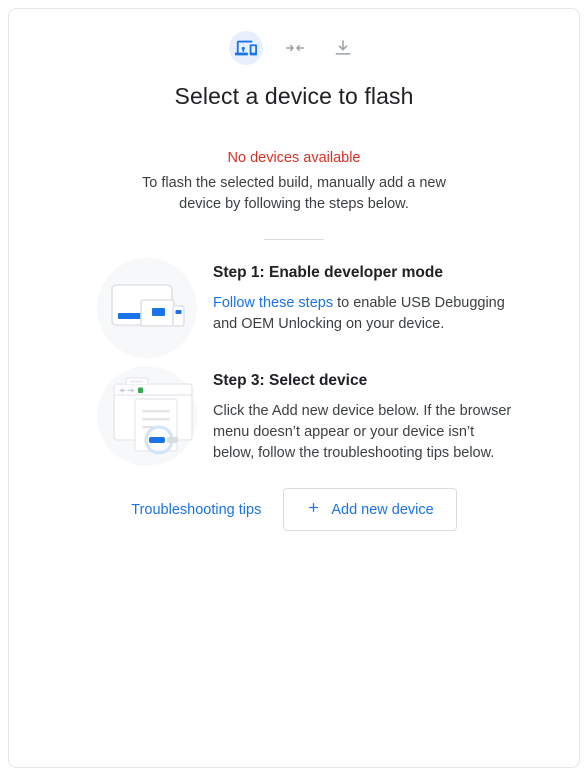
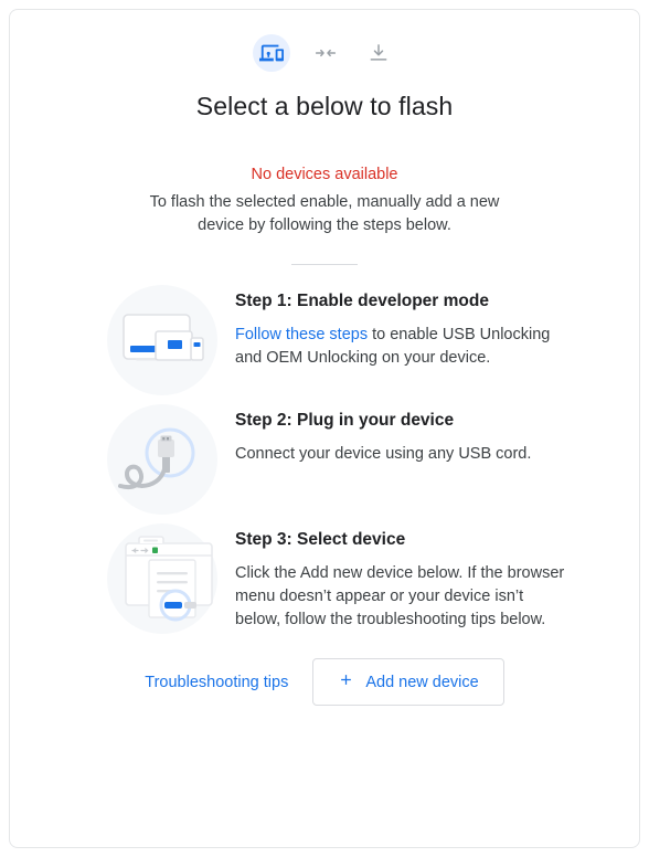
- Select a device to flash
+ Select a below to flash
  No devices available
- To flash the selected build, manually add a new device by following the steps below.
+ To flash the selected enable, manually add a new device by following the steps below.
  Step 1: Enable developer mode
- Follow these steps to enable USB Debugging and OEM Unlocking on your device.
+ Follow these steps to enable USB Unlocking and OEM Unlocking on your device.
+ Step 2: Plug in your device
+ Connect your device using any USB cord.
  Step 3: Select device
  Click the Add new device below. If the browser menu doesn’t appear or your device isn’t below, follow the troubleshooting tips below.
  Troubleshooting tips
  Add new device
